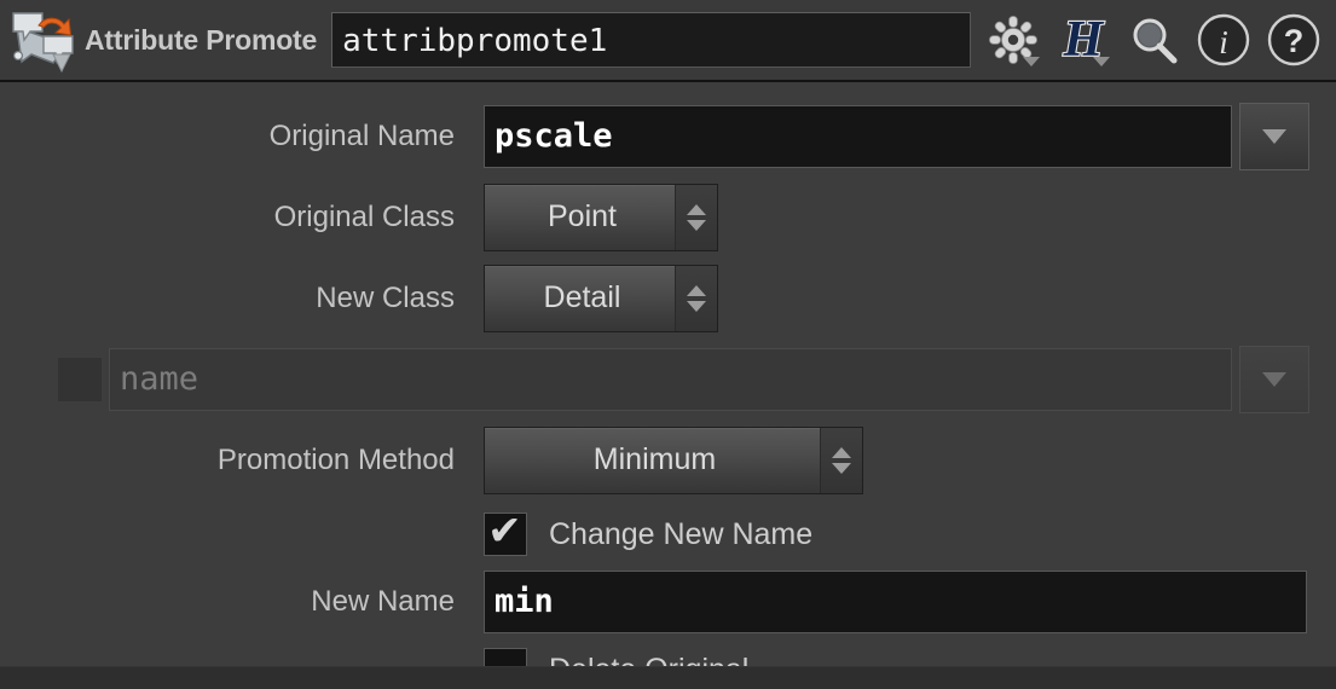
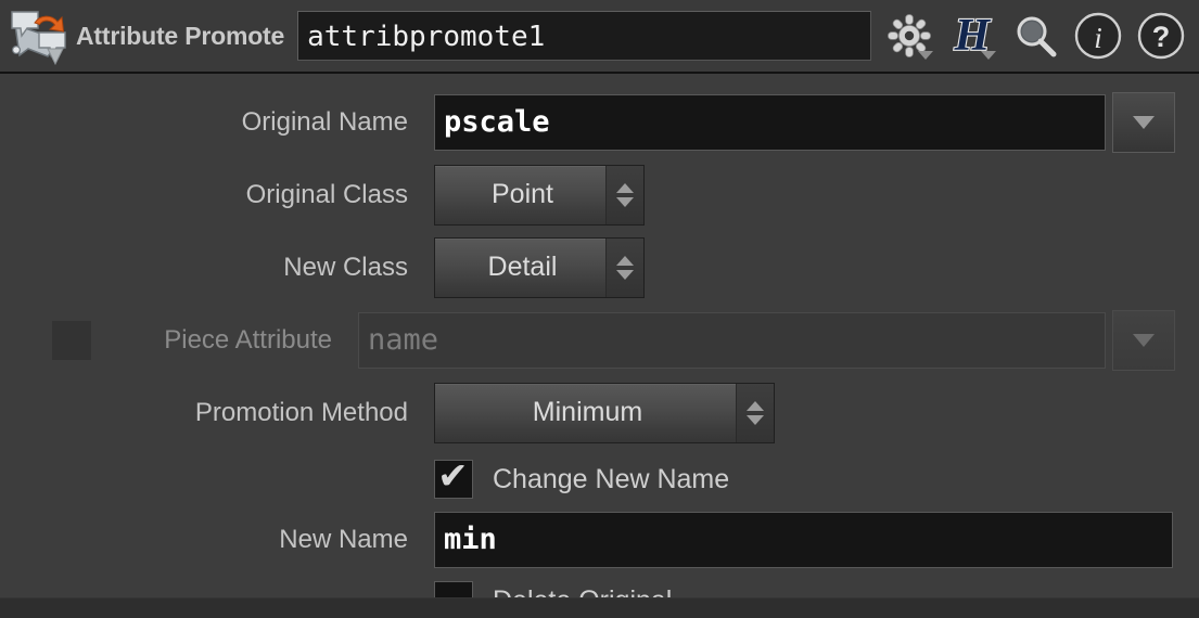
  Attribute Promote
  attribpromote1
  H
  i
  ?
  Original Name
  pscale
  Original Class
  Point
  New Class
  Detail
+ Piece Attribute
  name
  Promotion Method
  Minimum
  ✔
  Change New Name
  New Name
  min
